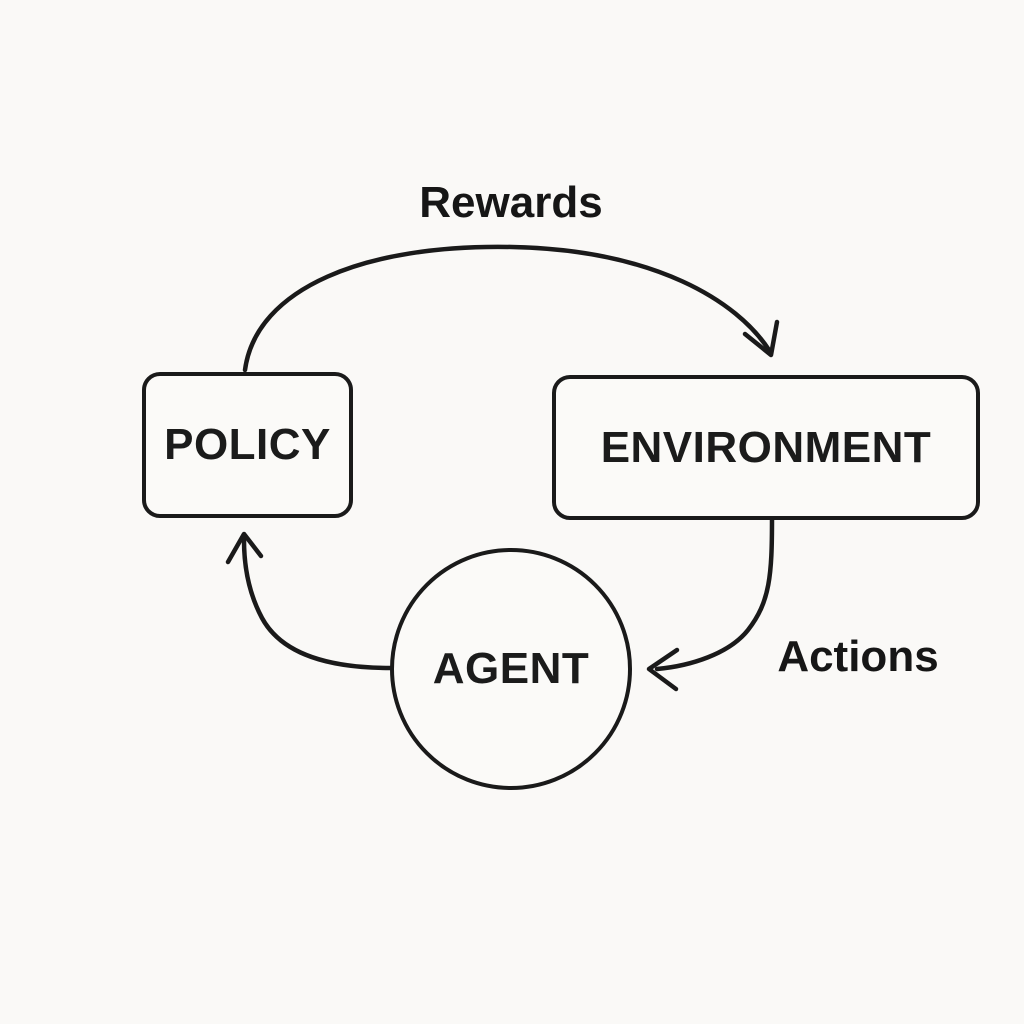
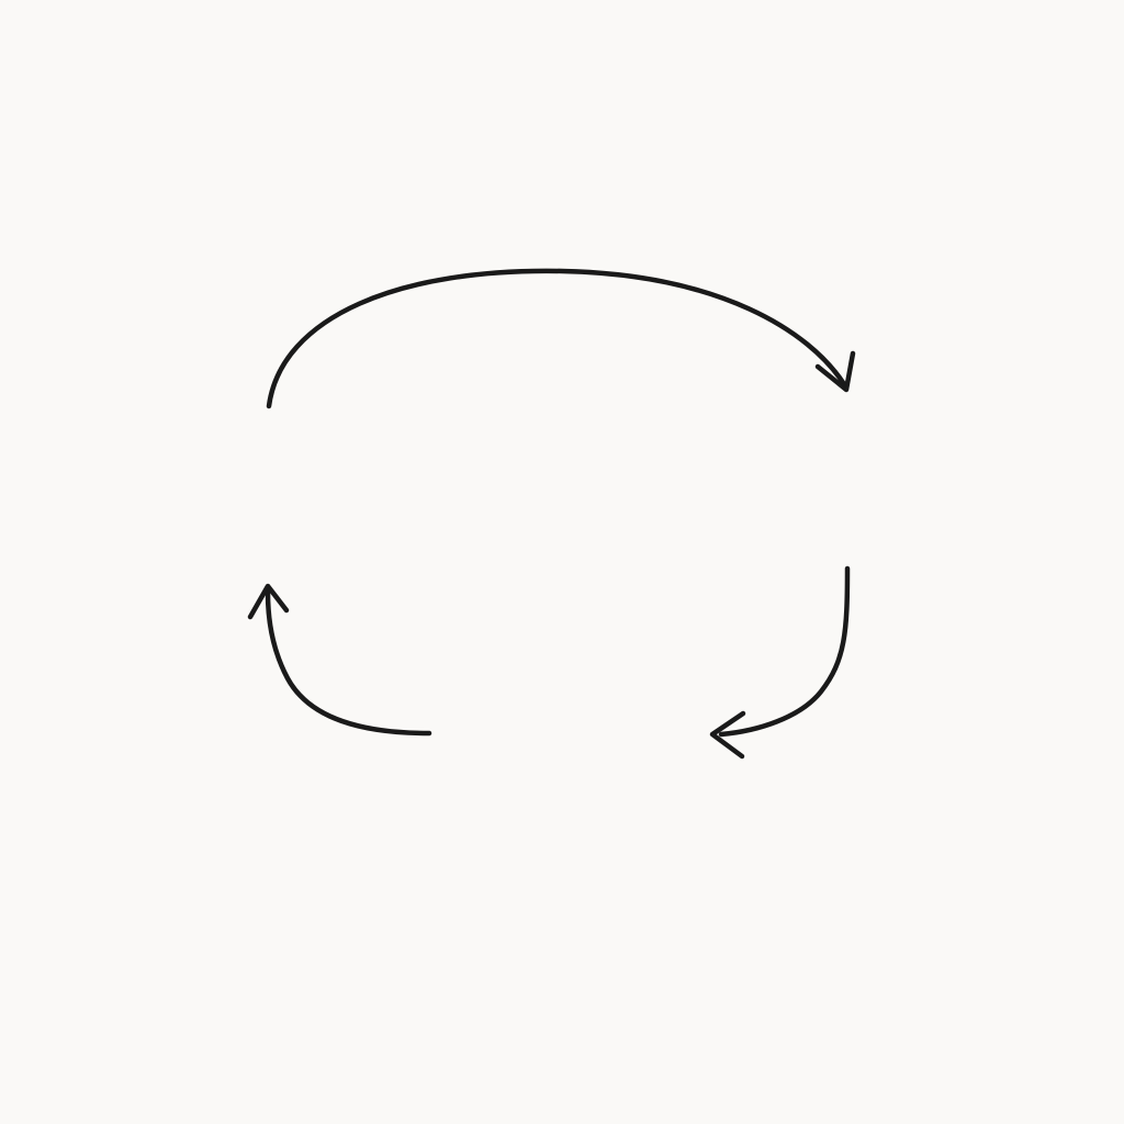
- POLICY
- ENVIRONMENT
- AGENT
- Rewards
- Actions
